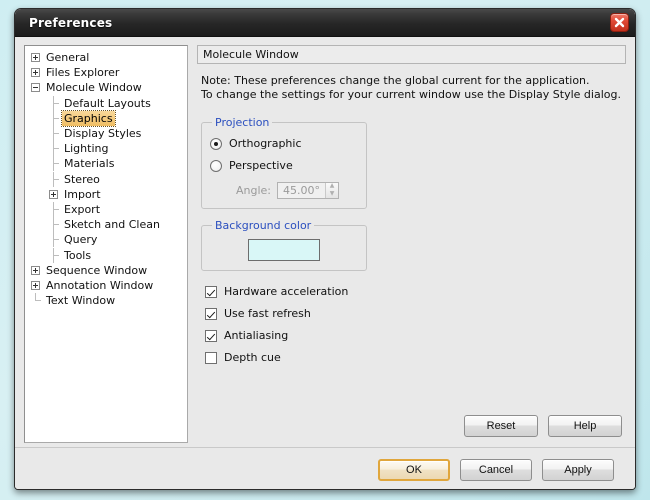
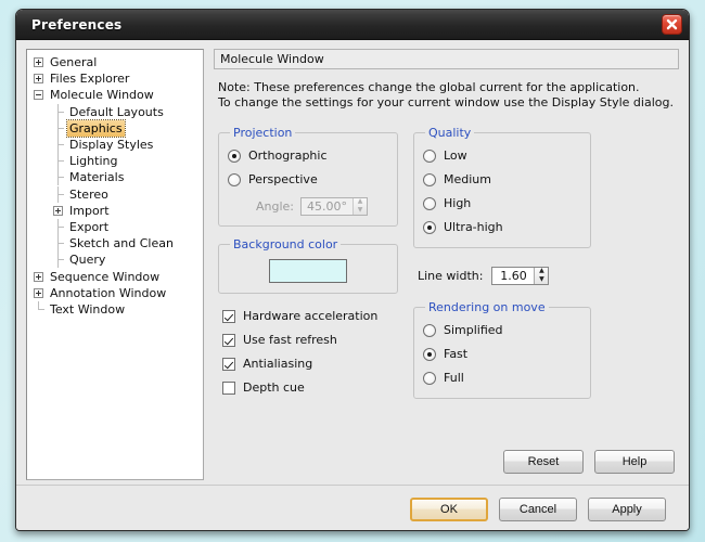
  Preferences
  General
  Files Explorer
  Molecule Window
  Default Layouts
  Graphics
  Display Styles
  Lighting
  Materials
  Stereo
  Import
  Export
  Sketch and Clean
  Query
- Tools
  Sequence Window
  Annotation Window
  Text Window
  Molecule Window
  Note: These preferences change the global current for the application.
  To change the settings for your current window use the Display Style dialog.
  Projection
  Orthographic
  Perspective
  Angle:
  45.00°
  Background color
  Hardware acceleration
  Use fast refresh
  Antialiasing
  Depth cue
+ Quality
+ Low
+ Medium
+ High
+ Ultra-high
+ Line width:
+ 1.60
+ Rendering on move
+ Simplified
+ Fast
+ Full
  Reset
  Help
  OK
  Cancel
  Apply
